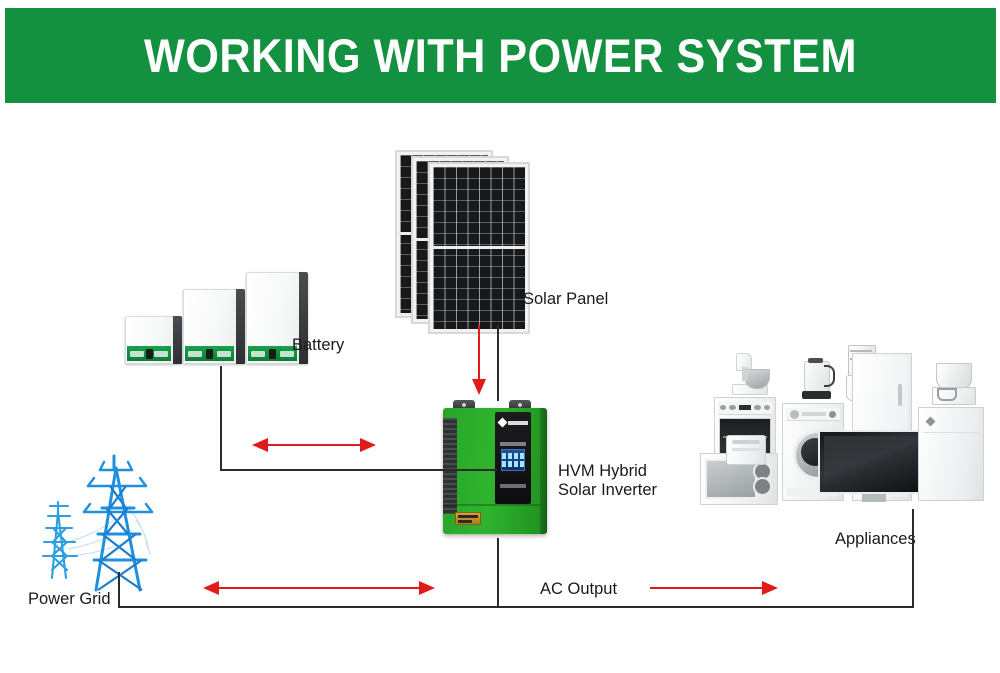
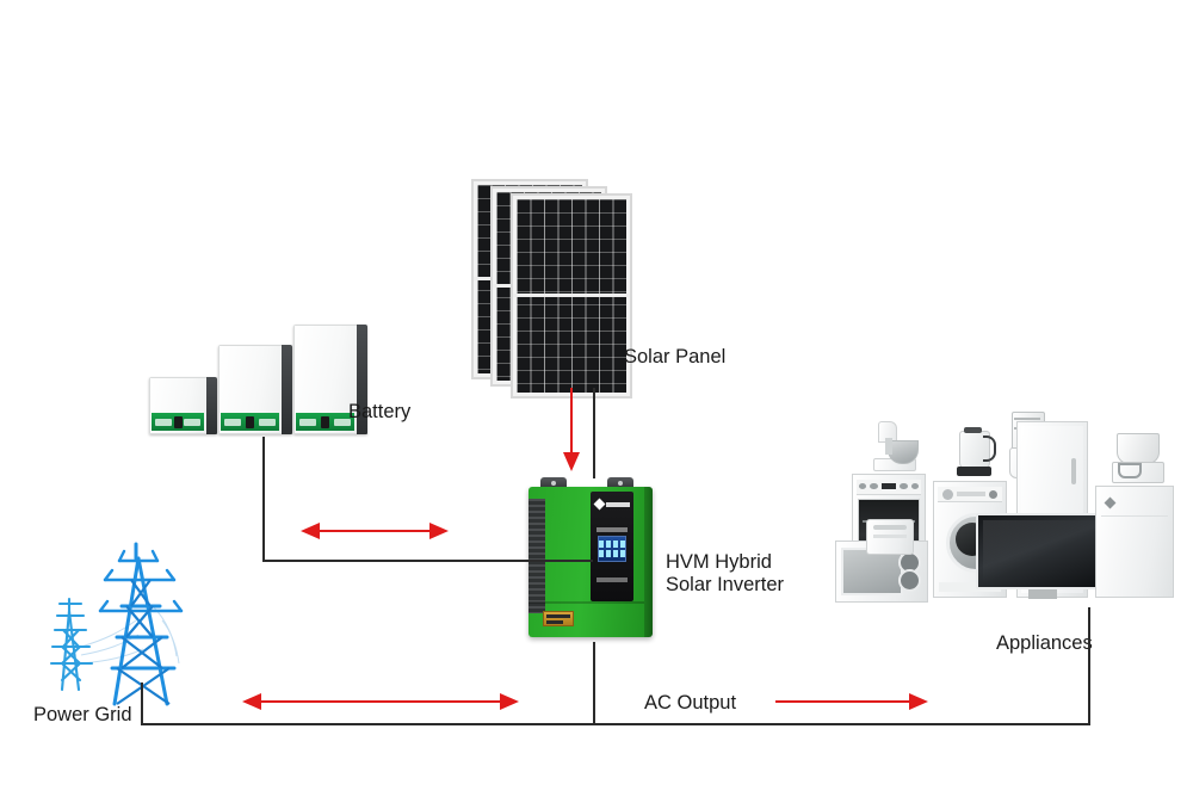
- WORKING WITH POWER SYSTEM
  Solar Panel
  Battery
  HVM Hybrid
  Solar Inverter
  Power Grid
  Appliance
  AC Output
